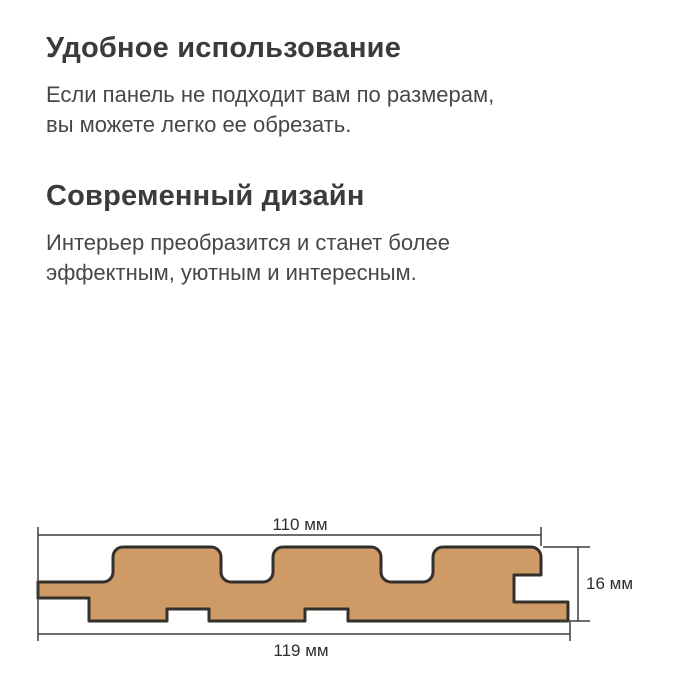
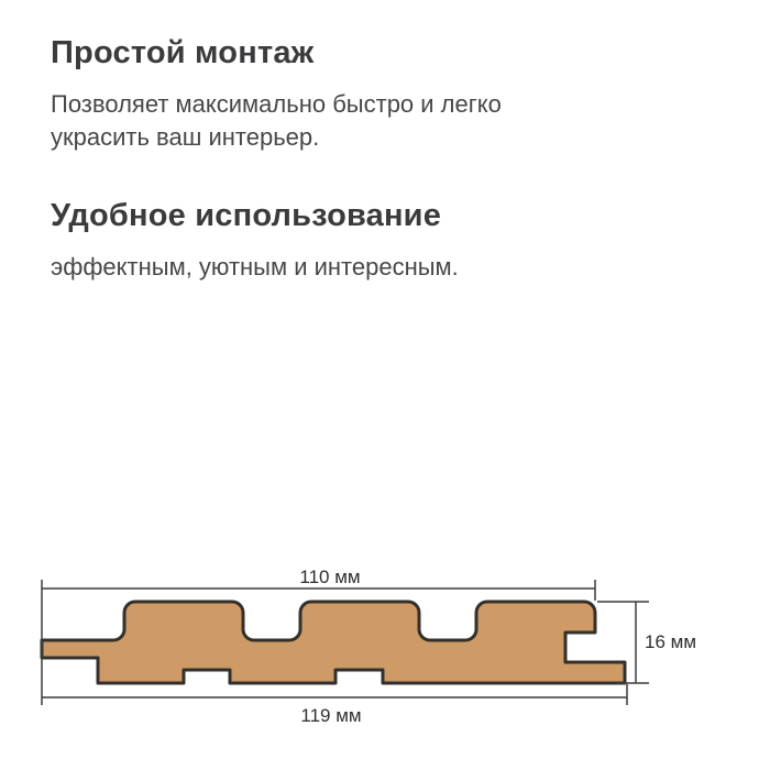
+ Простой монтаж
+ Позволяет максимально быстро и легко
+ украсить ваш интерьер.
  Удобное использование
- Если панель не подходит вам по размерам,
- вы можете легко ее обрезать.
- Современный дизайн
- Интерьер преобразится и станет более
  эффектным, уютным и интересным.
  110 мм
  16 мм
  119 мм
